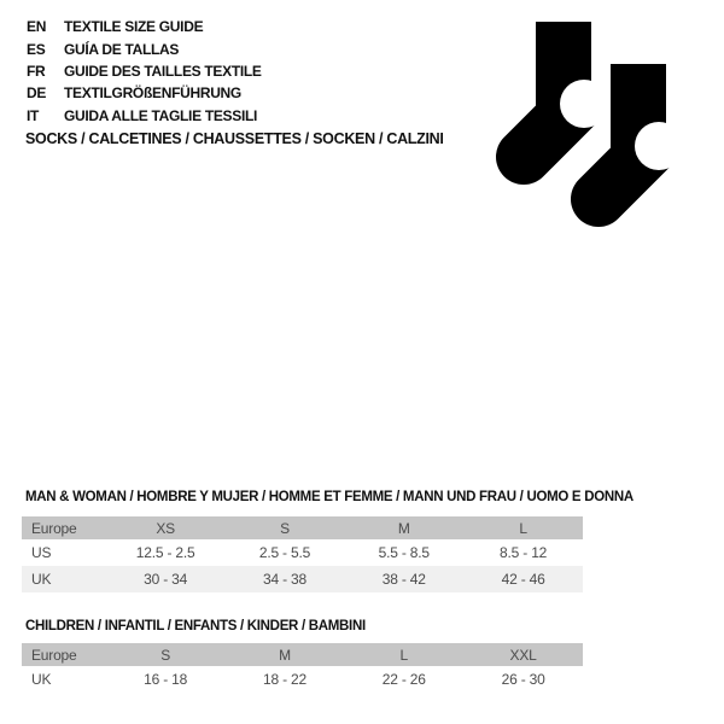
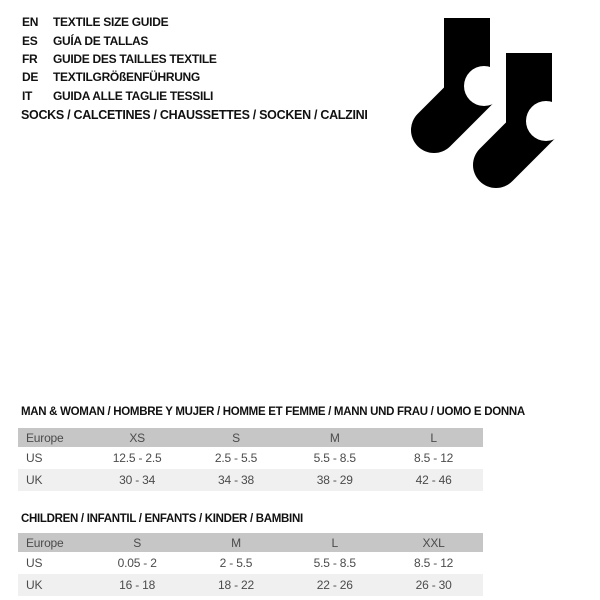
  EN
  TEXTILE SIZE GUIDE
  ES
  GUÍA DE TALLAS
  FR
  GUIDE DES TAILLES TEXTILE
  DE
  TEXTILGRÖßENFÜHRUNG
  IT
  GUIDA ALLE TAGLIE TESSILI
  SOCKS / CALCETINES / CHAUSSETTES / SOCKEN / CALZINI
  MAN & WOMAN / HOMBRE Y MUJER / HOMME ET FEMME / MANN UND FRAU / UOMO E DONNA
  Europe	XS	S	M	L
  US	12.5 - 2.5	2.5 - 5.5	5.5 - 8.5	8.5 - 12
- UK	30 - 34	34 - 38	38 - 42	42 - 46
+ UK	30 - 34	34 - 38	38 - 29	42 - 46
  CHILDREN / INFANTIL / ENFANTS / KINDER / BAMBINI
  Europe	S	M	L	XXL
+ US	0.05 - 2	2 - 5.5	5.5 - 8.5	8.5 - 12
  UK	16 - 18	18 - 22	22 - 26	26 - 30
